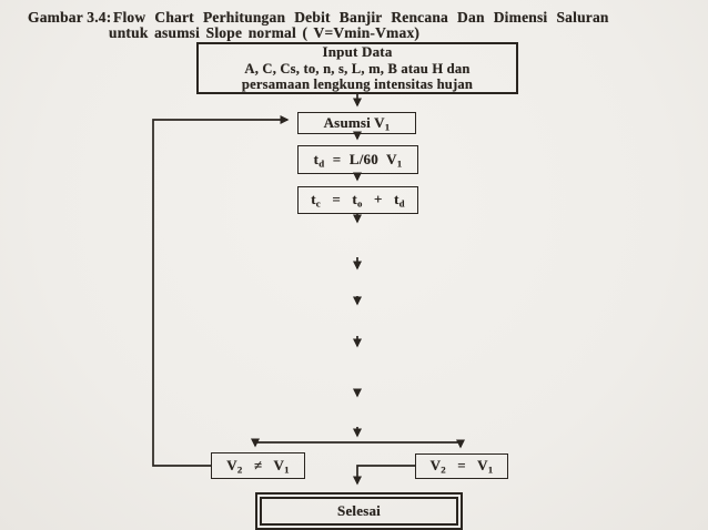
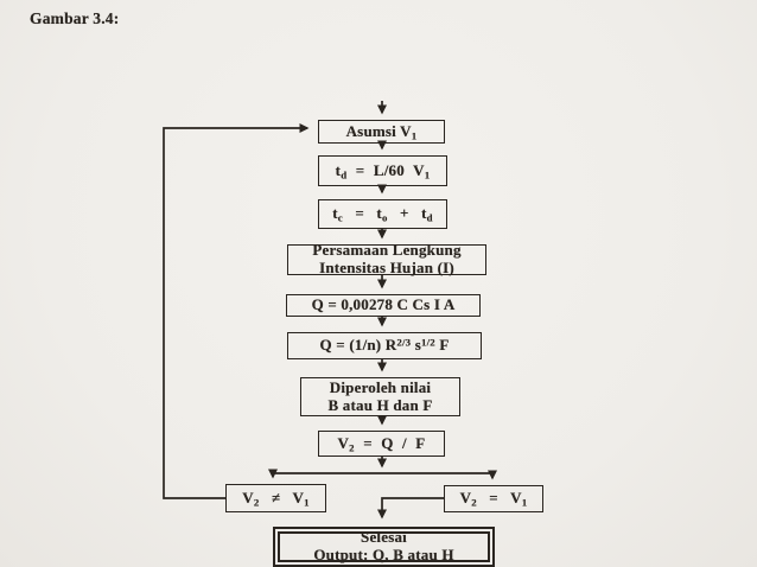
  Gambar 3.4:
- Flow Chart Perhitungan Debit Banjir Rencana Dan Dimensi Saluran
- untuk asumsi Slope normal ( V=Vmin-Vmax)
- Input Data
- A, C, Cs, to, n, s, L, m, B atau H dan
- persamaan lengkung intensitas hujan
  Asumsi V1
  td = L/60 V1
  tc = to + td
+ Persamaan Lengkung
+ Intensitas Hujan (I)
+ Q = 0,00278 C Cs I A
+ Q = (1/n) R2/3 s1/2 F
+ Diperoleh nilai
+ B atau H dan F
+ V2 = Q / F
  V2 ≠ V1
  V2 = V1
  Selesai
+ Output: Q, B atau H
